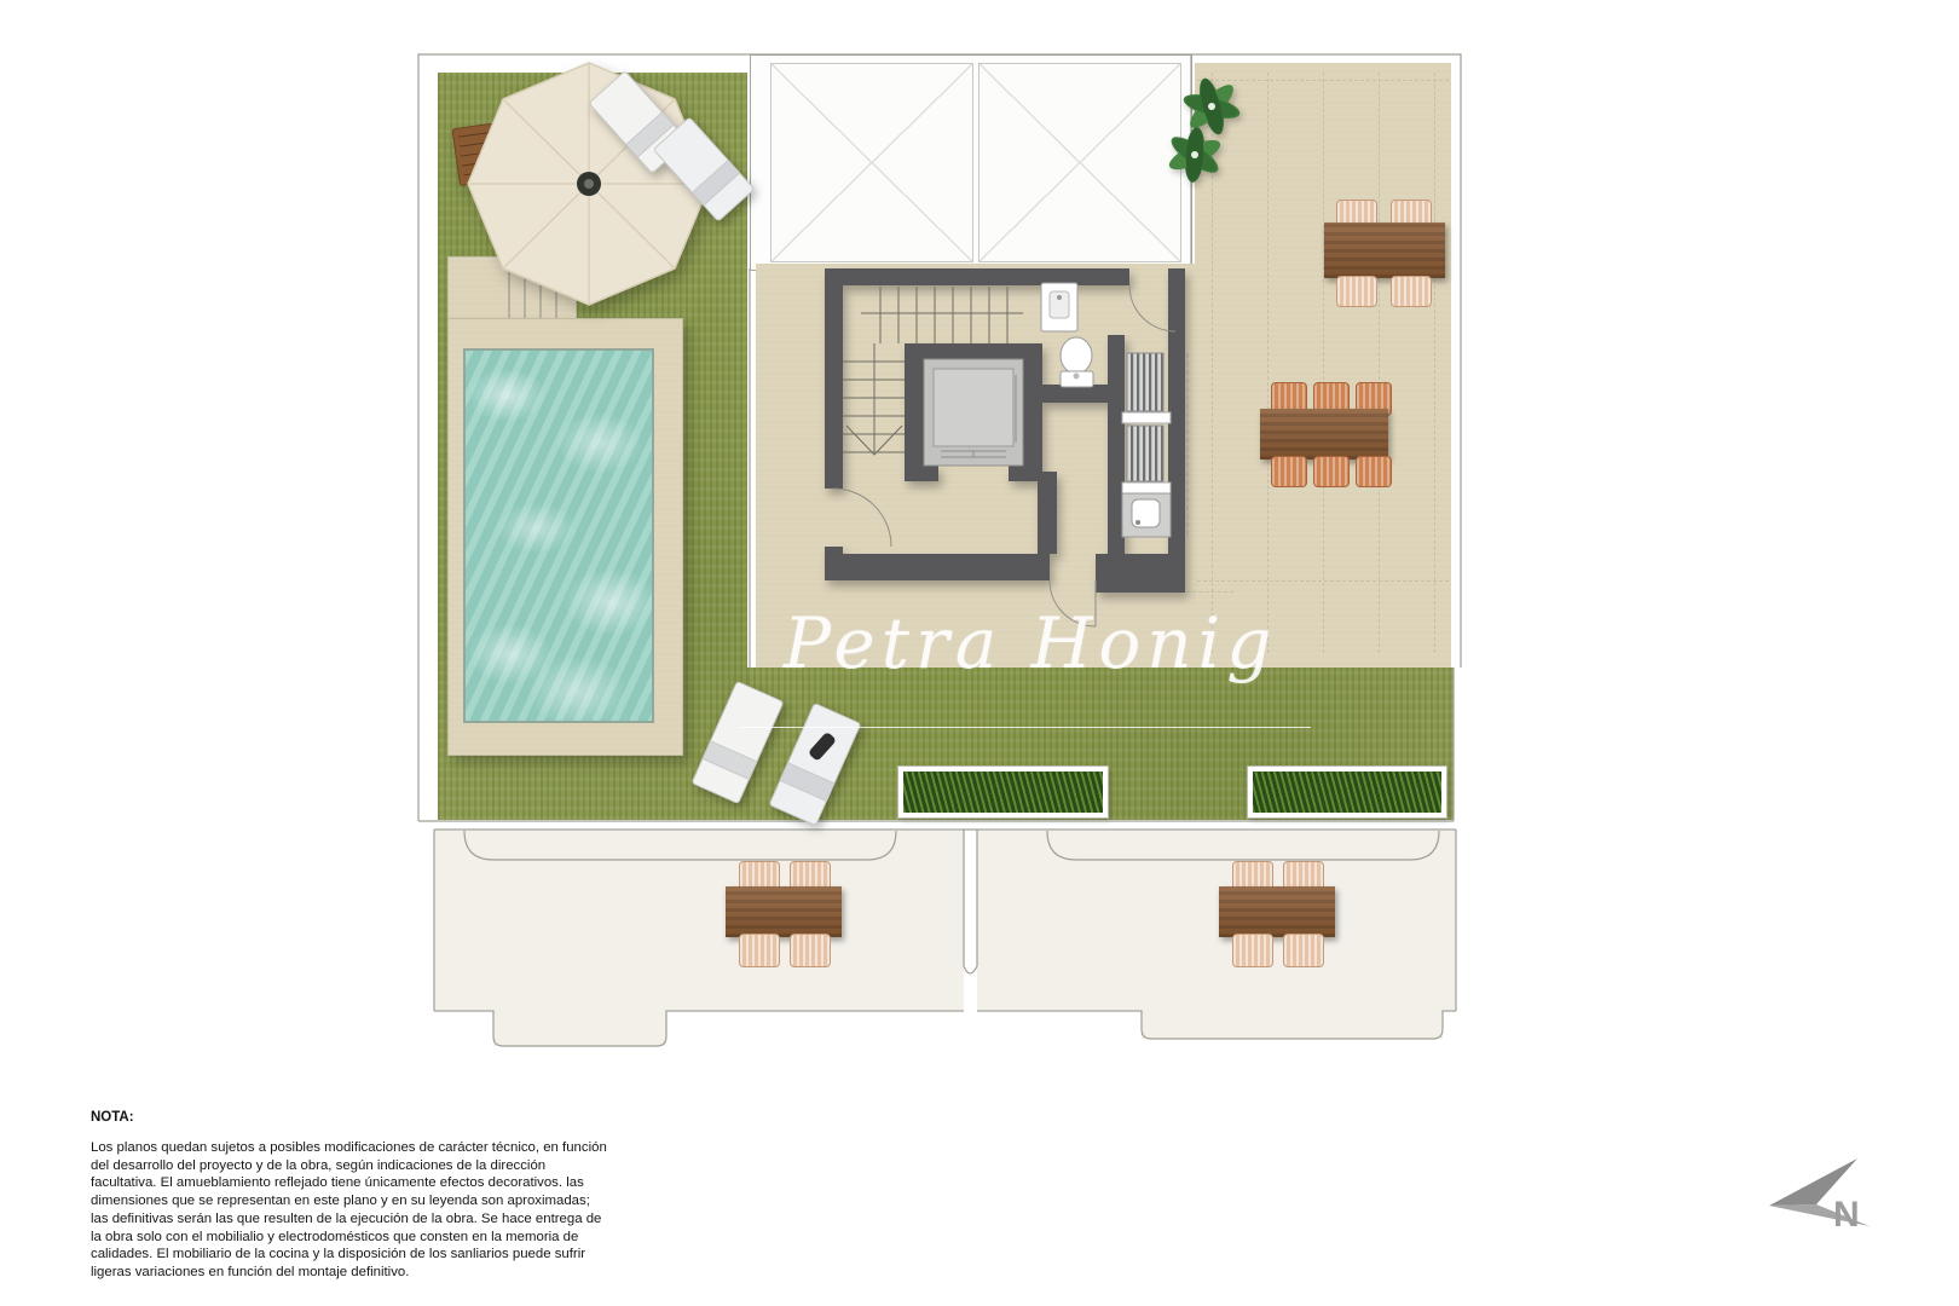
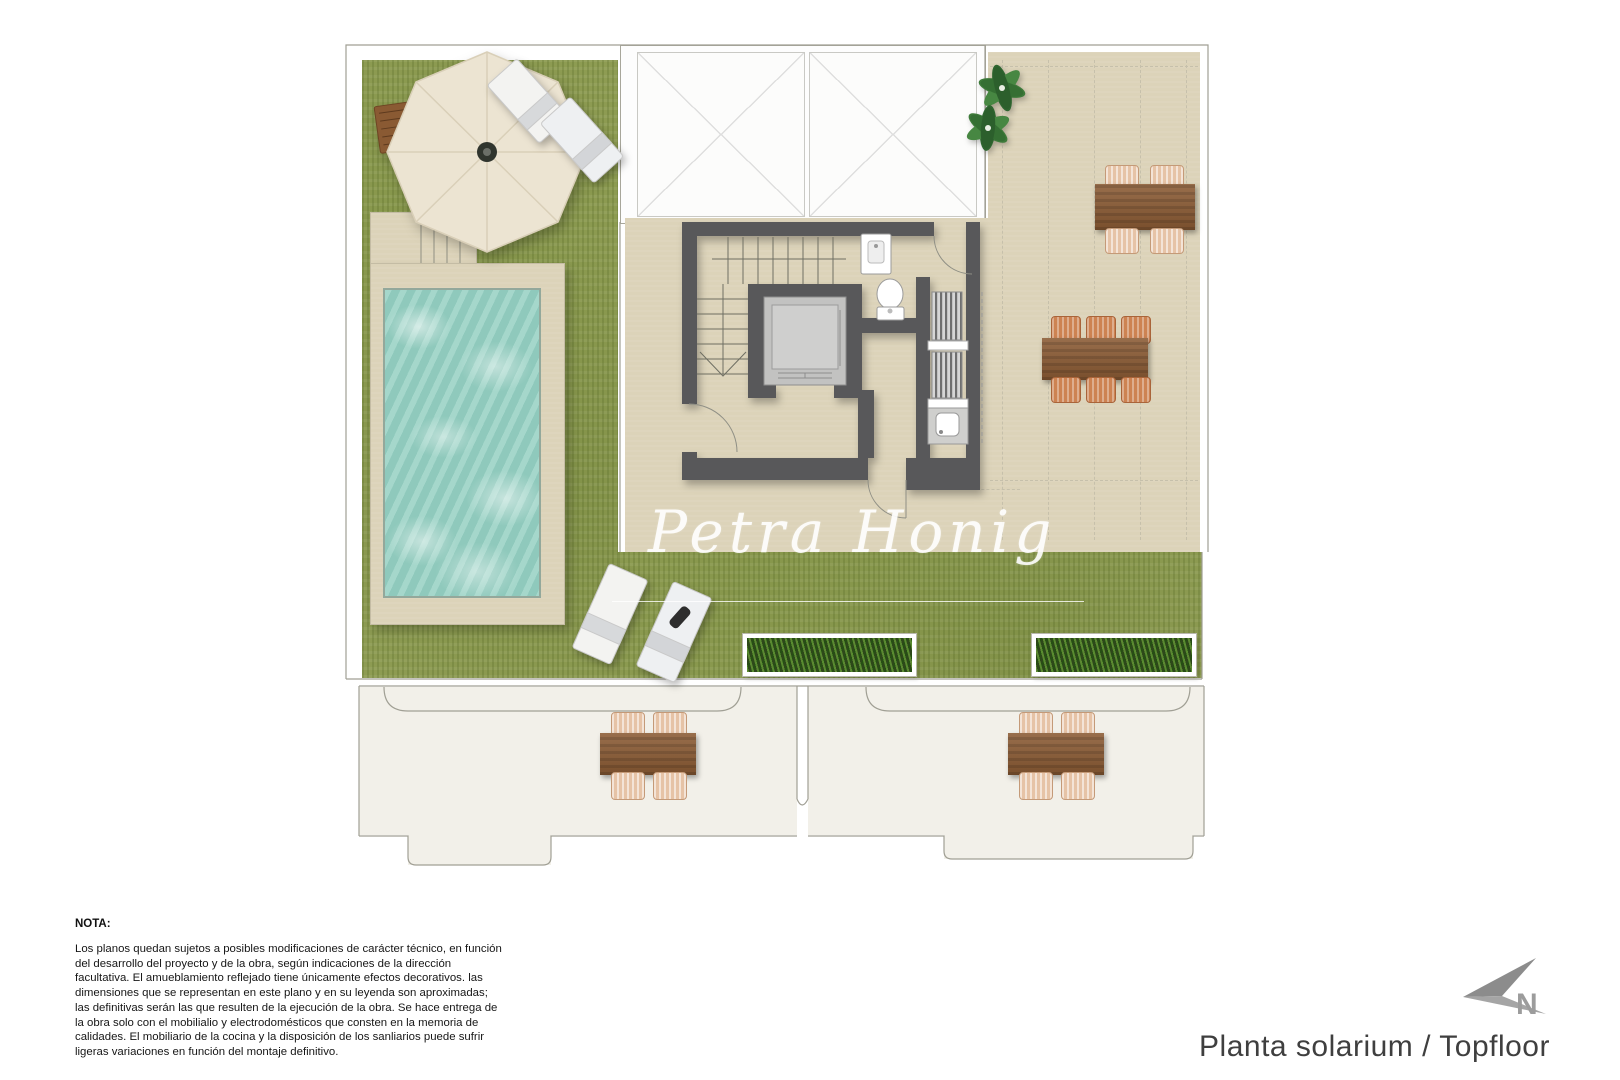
  Petra Honig
  NOTA:
  Los planos quedan sujetos a posibles modificaciones de carácter técnico, en función del desarrollo del proyecto y de la obra, según indicaciones de la dirección facultativa. El amueblamiento reflejado tiene únicamente efectos decorativos. las dimensiones que se representan en este plano y en su leyenda son aproximadas; las definitivas serán las que resulten de la ejecución de la obra. Se hace entrega de la obra solo con el mobilialio y electrodomésticos que consten en la memoria de calidades. El mobiliario de la cocina y la disposición de los sanliarios puede sufrir ligeras variaciones en función del montaje definitivo.
  N
+ Planta solarium / Topfloor
